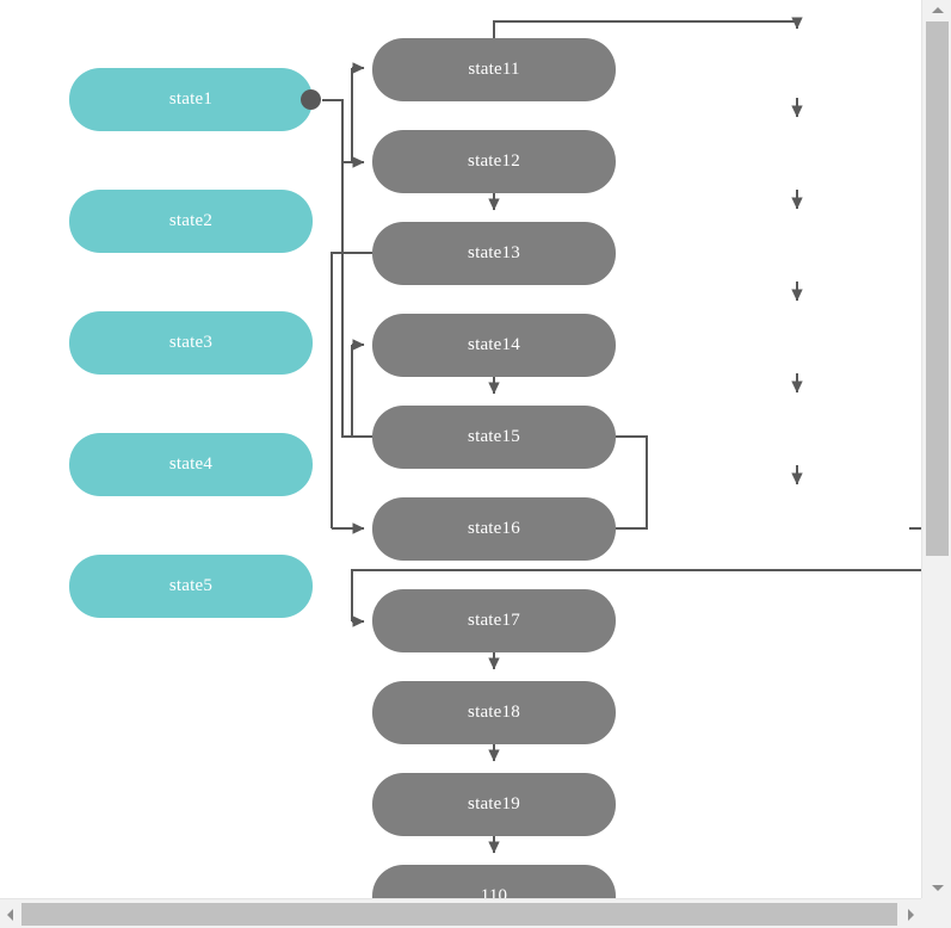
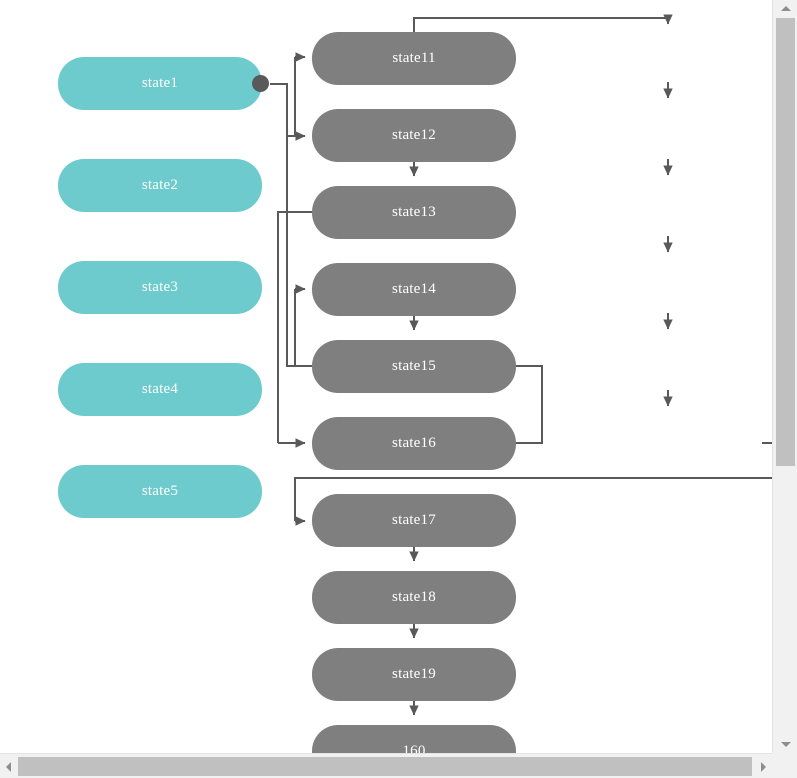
  state1
  state2
  state3
  state4
  state5
  state11
  state12
  state13
  state14
  state15
  state16
  state17
  state18
  state19
- 110
+ 160
